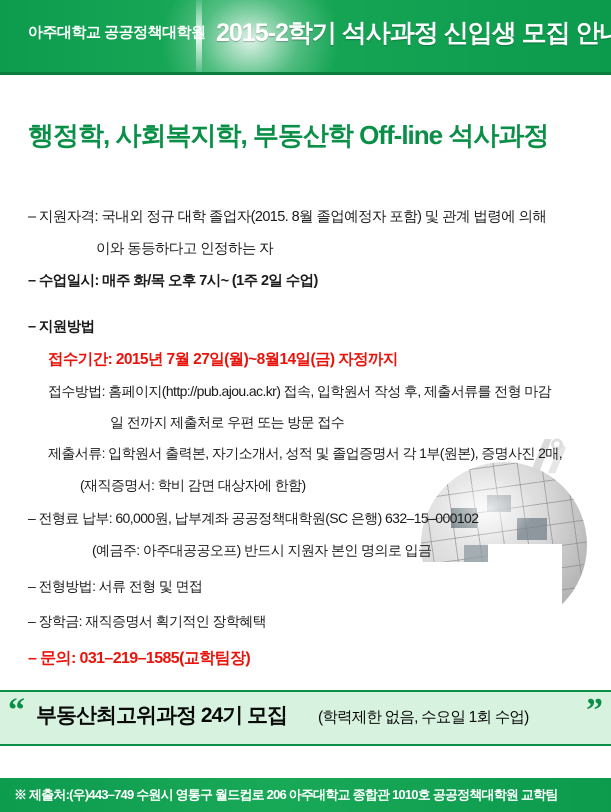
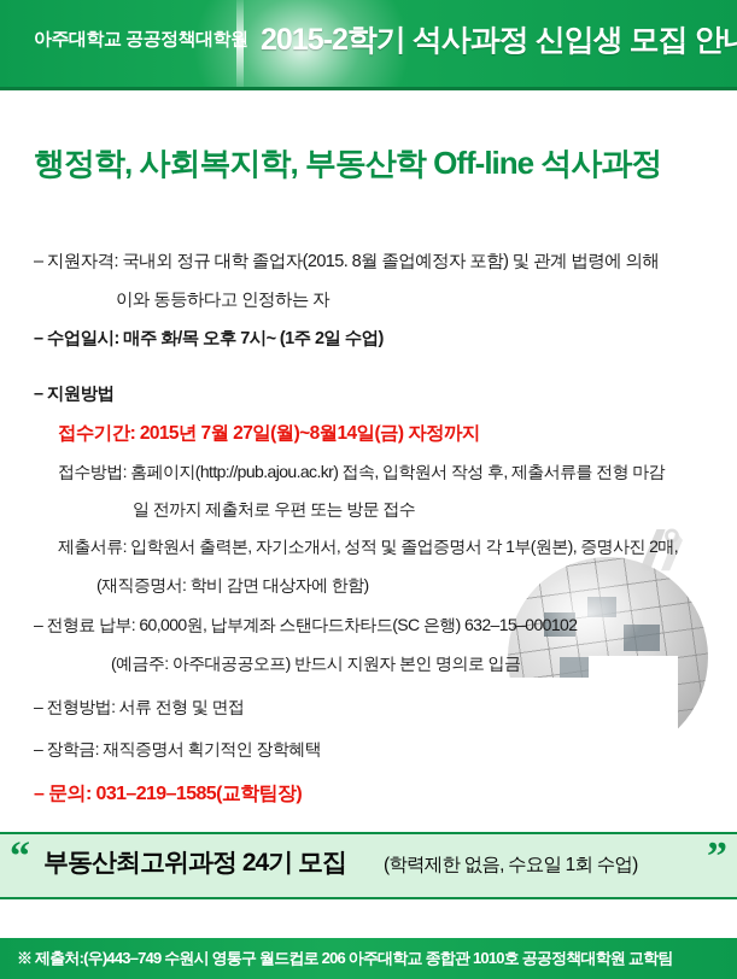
  아주대학교 공공정책대학원
  2015-2학기 석사과정 신입생 모집 안
  행정학, 사회복지학, 부동산학 Off-line 석사과정
  – 지원자격: 국내외 정규 대학 졸업자(2015. 8월 졸업예정자 포함) 및 관계 법령에 의해
  이와 동등하다고 인정하는 자
  – 수업일시: 매주 화/목 오후 7시~ (1주 2일 수업)
  – 지원방법
  접수기간: 2015년 7월 27일(월)~8월14일(금) 자정까지
  접수방법: 홈페이지(http://pub.ajou.ac.kr) 접속, 입학원서 작성 후, 제출서류를 전형 마감
  일 전까지 제출처로 우편 또는 방문 접수
  제출서류: 입학원서 출력본, 자기소개서, 성적 및 졸업증명서 각 1부(원본), 증명사진 2매,
  (재직증명서: 학비 감면 대상자에 한함)
- – 전형료 납부: 60,000원, 납부계좌 공공정책대학원(SC 은행) 632–15–000102
+ – 전형료 납부: 60,000원, 납부계좌 스탠다드차타드(SC 은행) 632–15–000102
  (예금주: 아주대공공오프) 반드시 지원자 본인 명의로 입금
  – 전형방법: 서류 전형 및 면접
  – 장학금: 재직증명서 획기적인 장학혜택
  – 문의: 031–219–1585(교학팀장)
  “
  ”
  부동산최고위과정 24기 모집
  (학력제한 없음, 수요일 1회 수업)
  ※ 제출처:(우)443–749 수원시 영통구 월드컵로 206 아주대학교 종합관 1010호 공공정책대학원 교학팀
